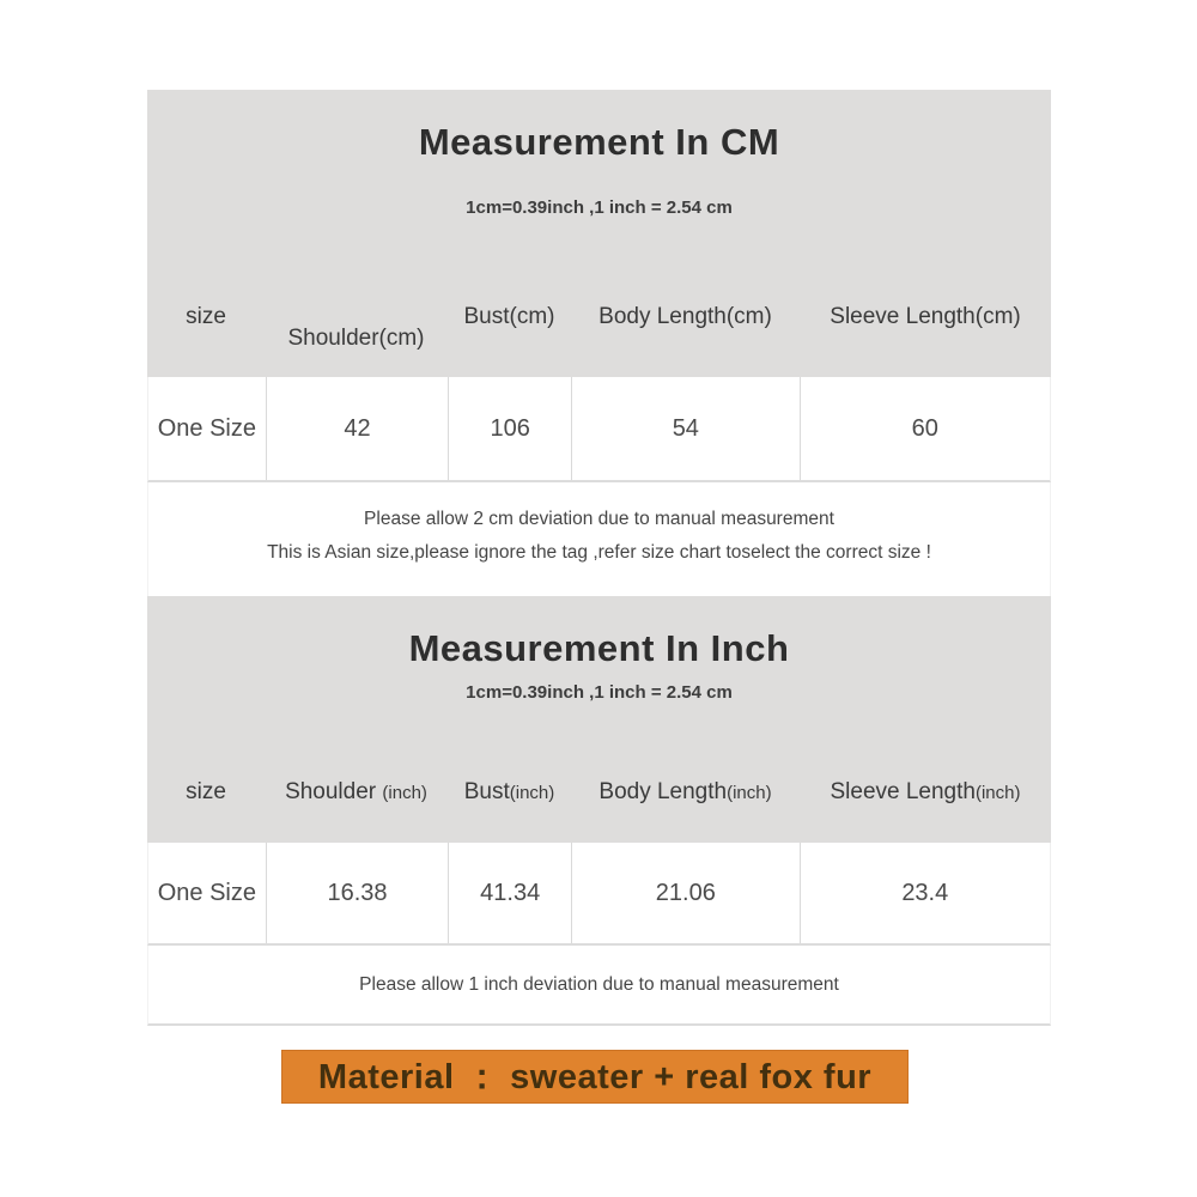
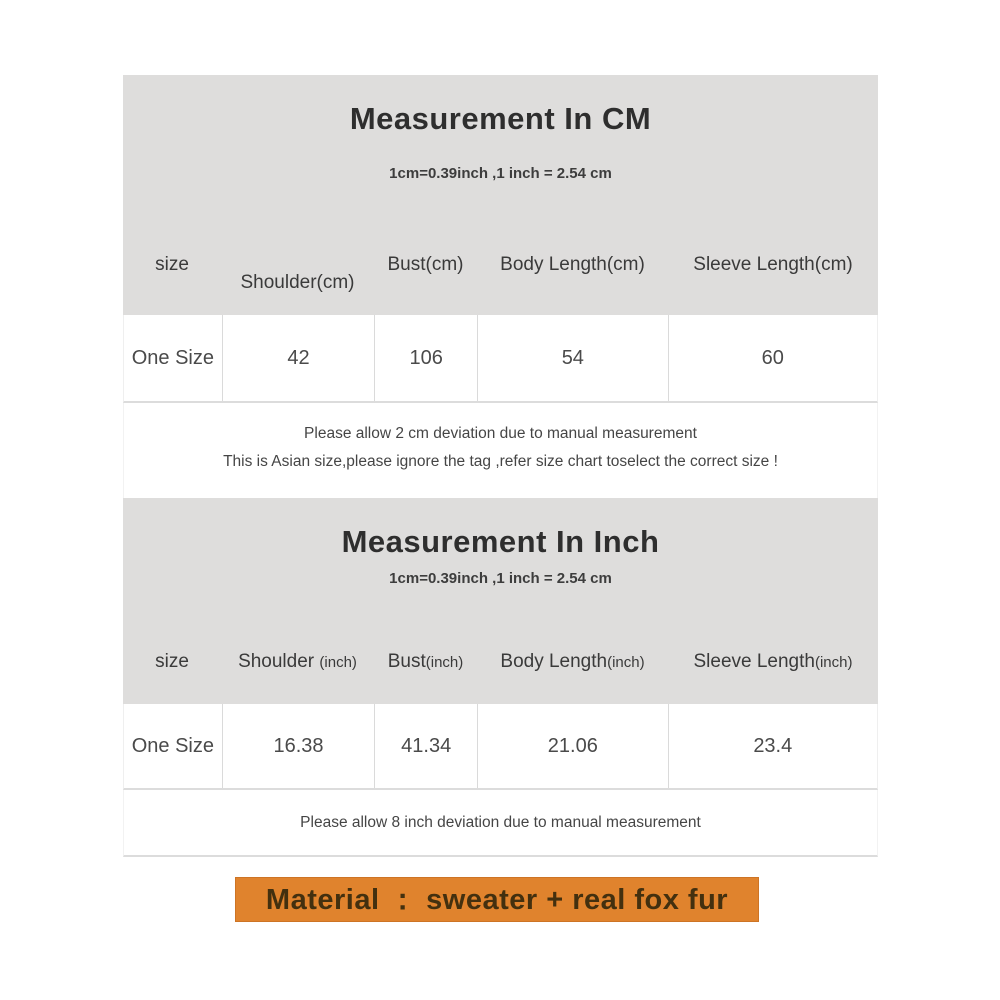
  Measurement In CM
  1cm=0.39inch ,1 inch = 2.54 cm
  size
  Shoulder(cm)
  Bust(cm)
  Body Length(cm)
  Sleeve Length(cm)
  One Size
  42
  106
  54
  60
  Please allow 2 cm deviation due to manual measurement
  This is Asian size,please ignore the tag ,refer size chart toselect the correct size !
  Measurement In Inch
  1cm=0.39inch ,1 inch = 2.54 cm
  size
  Shoulder (inch)
  Bust(inch)
  Body Length(inch)
  Sleeve Length(inch)
  One Size
  16.38
  41.34
  21.06
  23.4
- Please allow 1 inch deviation due to manual measurement
+ Please allow 8 inch deviation due to manual measurement
  Material ： sweater + real fox fur
